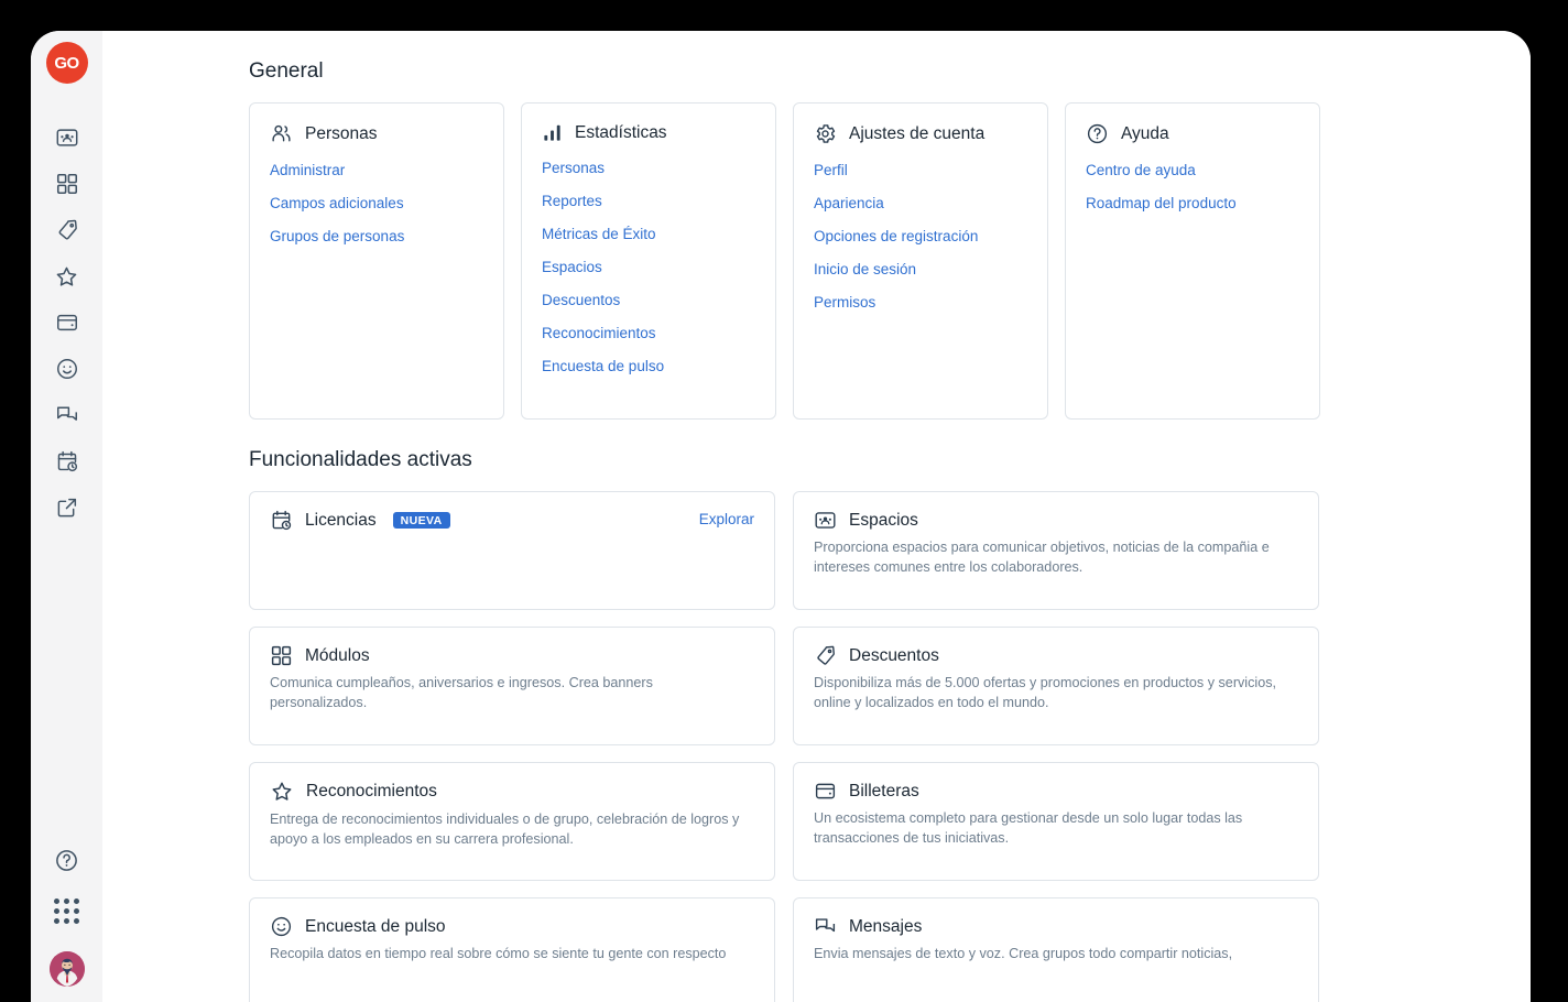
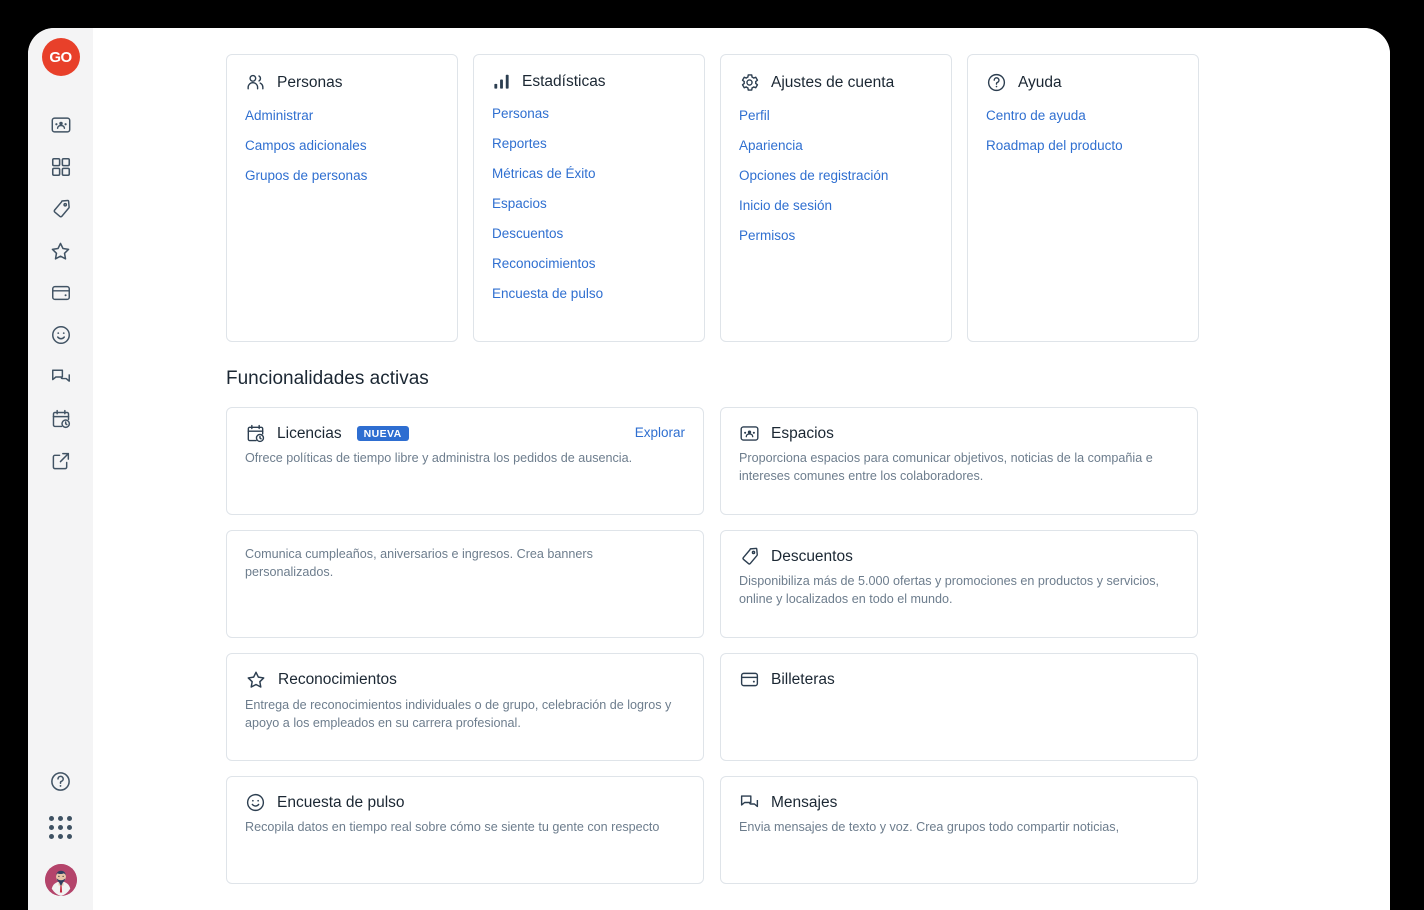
  GO
- General
  Personas
  Administrar
  Campos adicionales
  Grupos de personas
  Estadísticas
  Personas
  Reportes
  Métricas de Éxito
  Espacios
  Descuentos
  Reconocimientos
  Encuesta de pulso
  Ajustes de cuenta
  Perfil
  Apariencia
  Opciones de registración
  Inicio de sesión
  Permisos
  Ayuda
  Centro de ayuda
  Roadmap del producto
  Funcionalidades activas
  Licencias
  NUEVA
  Explorar
+ Ofrece políticas de tiempo libre y administra los pedidos de ausencia.
  Espacios
  Proporciona espacios para comunicar objetivos, noticias de la compañia e intereses comunes entre los colaboradores.
- Módulos
  Comunica cumpleaños, aniversarios e ingresos. Crea banners personalizados.
  Descuentos
  Disponibiliza más de 5.000 ofertas y promociones en productos y servicios, online y localizados en todo el mundo.
  Reconocimientos
  Entrega de reconocimientos individuales o de grupo, celebración de logros y apoyo a los empleados en su carrera profesional.
  Billeteras
- Un ecosistema completo para gestionar desde un solo lugar todas las transacciones de tus iniciativas.
  Encuesta de pulso
  Recopila datos en tiempo real sobre cómo se siente tu gente con respecto
  Mensajes
  Envia mensajes de texto y voz. Crea grupos todo compartir noticias,
